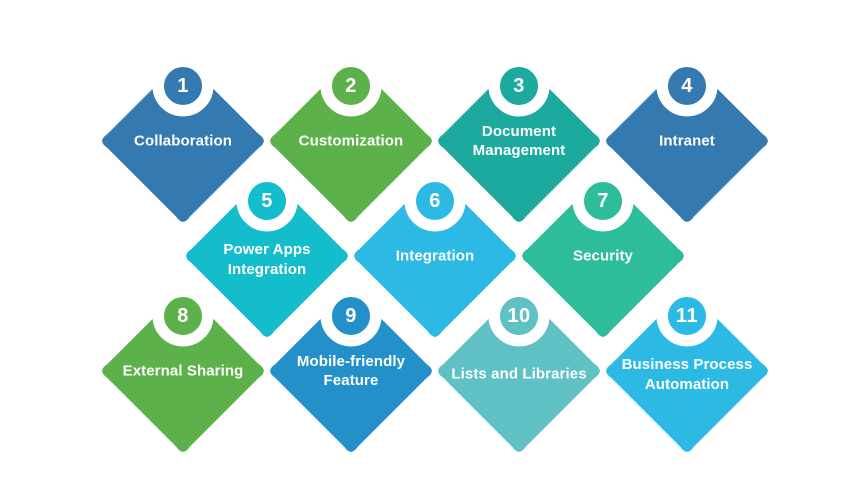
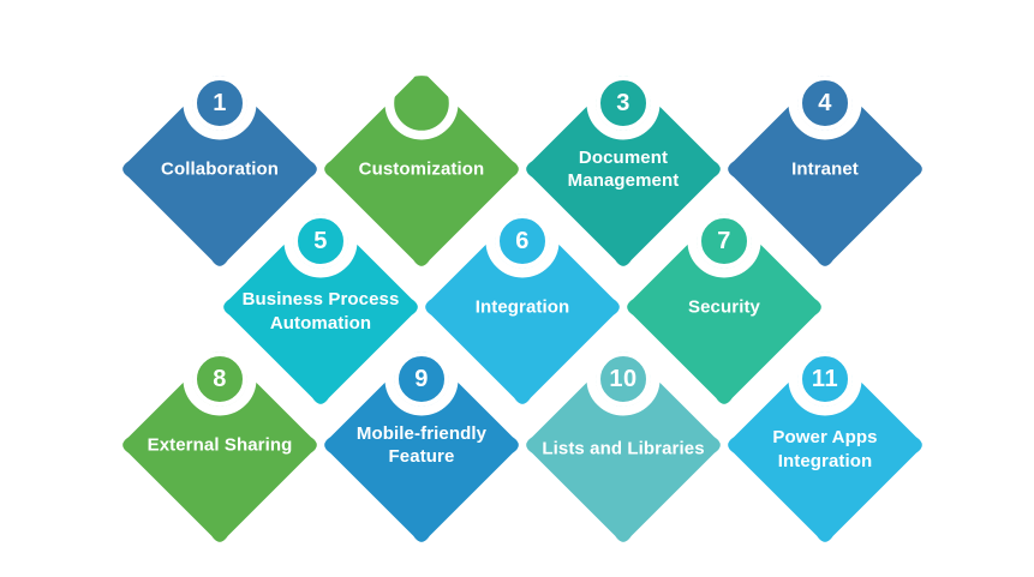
  1
  Collaboration
- 2
  Customization
  3
  Document Management
  4
  Intranet
  5
- Power Apps Integration
+ Business Process Automation
  6
  Integration
  7
  Security
  8
  External Sharing
  9
  Mobile-friendly Feature
  10
  Lists and Libraries
  11
- Business Process Automation
+ Power Apps Integration
